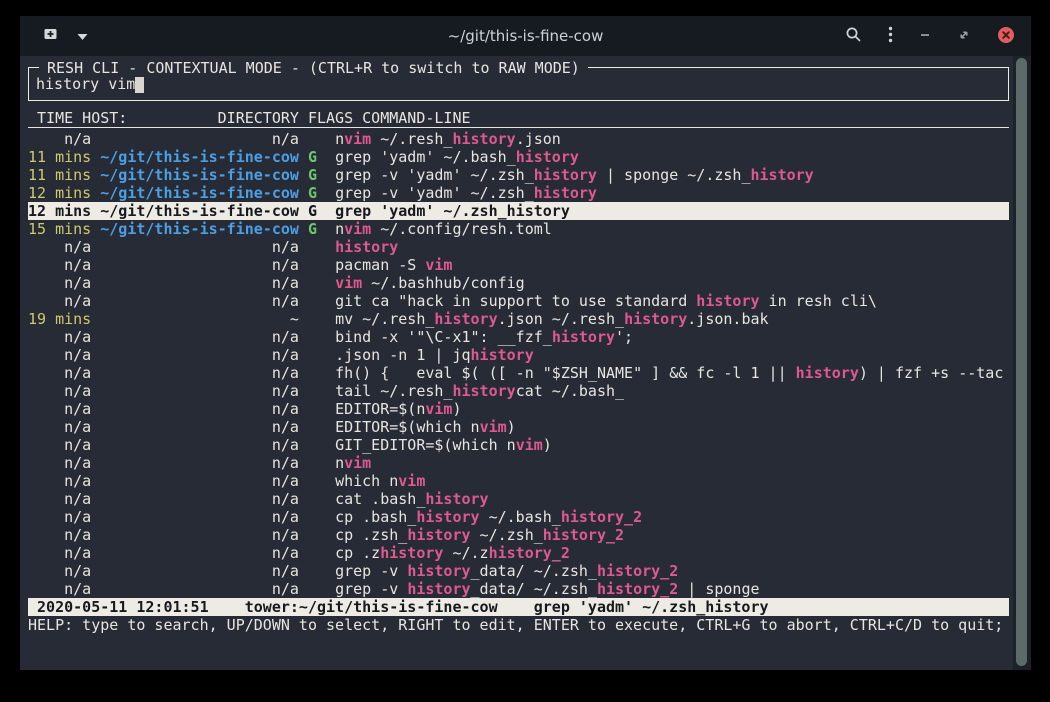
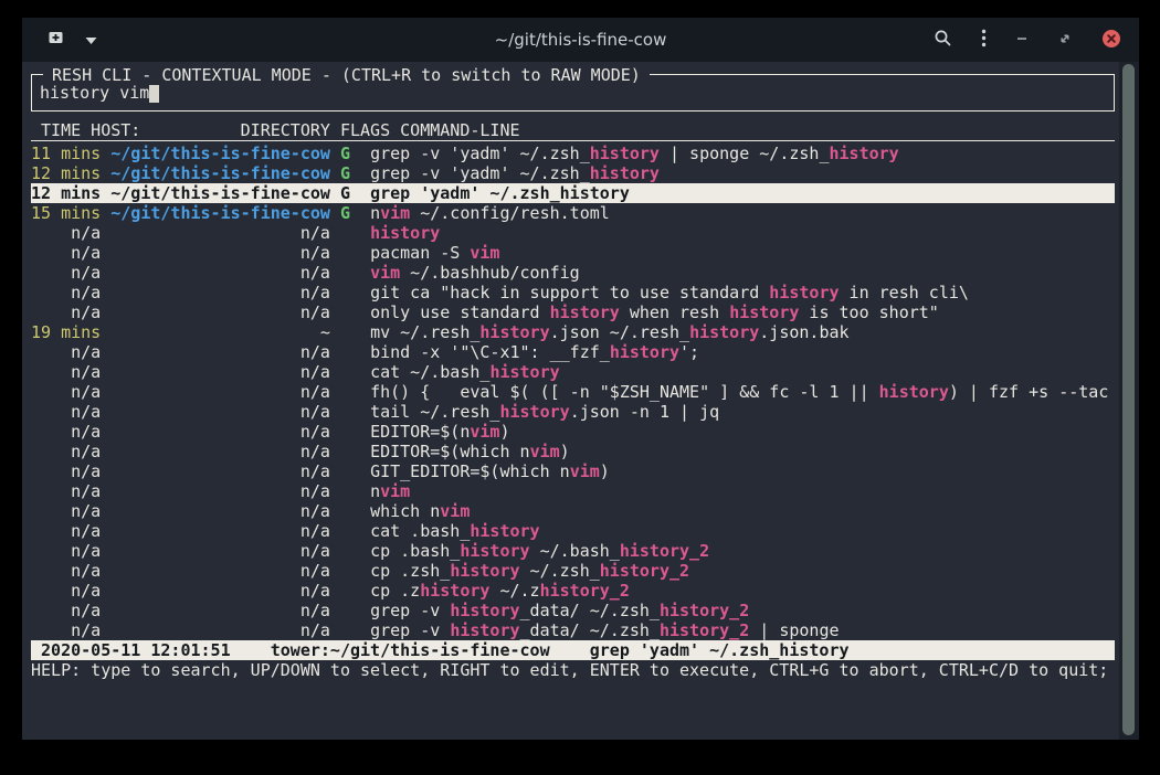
  ~/git/this-is-fine-cow
  RESH CLI - CONTEXTUAL MODE - (CTRL+R to switch to RAW MODE)
  history vim
  TIME HOST: DIRECTORY FLAGS COMMAND-LINE
- n/a n/a nvim ~/.resh_history.json
- 11 mins ~/git/this-is-fine-cow G grep 'yadm' ~/.bash_history
  11 mins ~/git/this-is-fine-cow G grep -v 'yadm' ~/.zsh_history | sponge ~/.zsh_history
  12 mins ~/git/this-is-fine-cow G grep -v 'yadm' ~/.zsh_history
  12 mins ~/git/this-is-fine-cow G grep 'yadm' ~/.zsh_history
  15 mins ~/git/this-is-fine-cow G nvim ~/.config/resh.toml
  n/a n/a history
  n/a n/a pacman -S vim
  n/a n/a vim ~/.bashhub/config
  n/a n/a git ca "hack in support to use standard history in resh cli\
+ n/a n/a only use standard history when resh history is too short"
  19 mins ~ mv ~/.resh_history.json ~/.resh_history.json.bak
  n/a n/a bind -x '"\C-x1": __fzf_history';
- n/a n/a .json -n 1 | jqhistory
+ n/a n/a cat ~/.bash_history
  n/a n/a fh() { eval $( ([ -n "$ZSH_NAME" ] && fc -l 1 || history) | fzf +s --tac
- n/a n/a tail ~/.resh_historycat ~/.bash_
+ n/a n/a tail ~/.resh_history.json -n 1 | jq
  n/a n/a EDITOR=$(nvim)
  n/a n/a EDITOR=$(which nvim)
  n/a n/a GIT_EDITOR=$(which nvim)
  n/a n/a nvim
  n/a n/a which nvim
  n/a n/a cat .bash_history
  n/a n/a cp .bash_history ~/.bash_history_2
  n/a n/a cp .zsh_history ~/.zsh_history_2
  n/a n/a cp .zhistory ~/.zhistory_2
  n/a n/a grep -v history_data/ ~/.zsh_history_2
  n/a n/a grep -v history_data/ ~/.zsh_history_2 | sponge
  2020-05-11 12:01:51 tower:~/git/this-is-fine-cow grep 'yadm' ~/.zsh_history
  HELP: type to search, UP/DOWN to select, RIGHT to edit, ENTER to execute, CTRL+G to abort, CTRL+C/D to quit;
